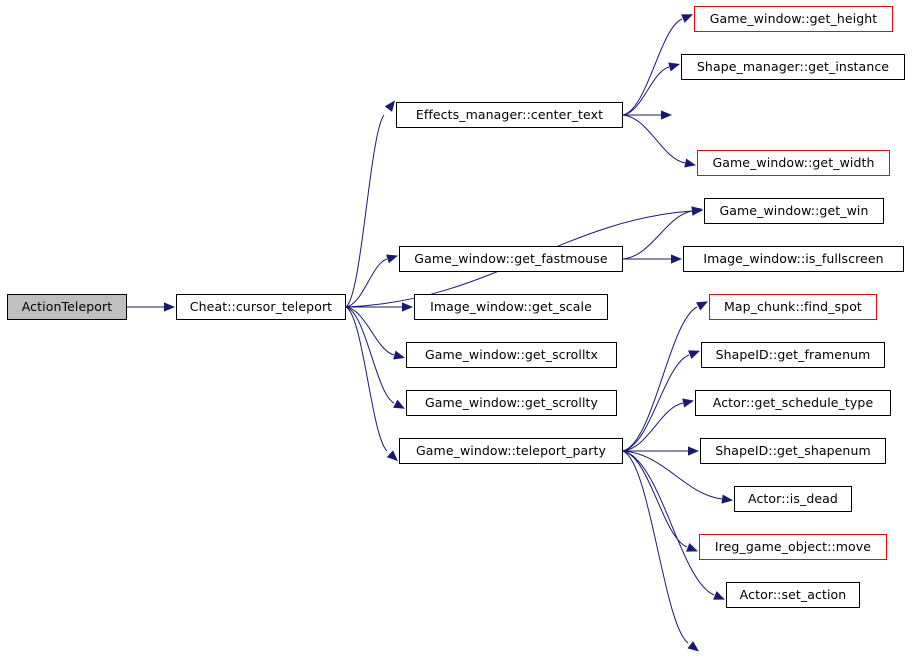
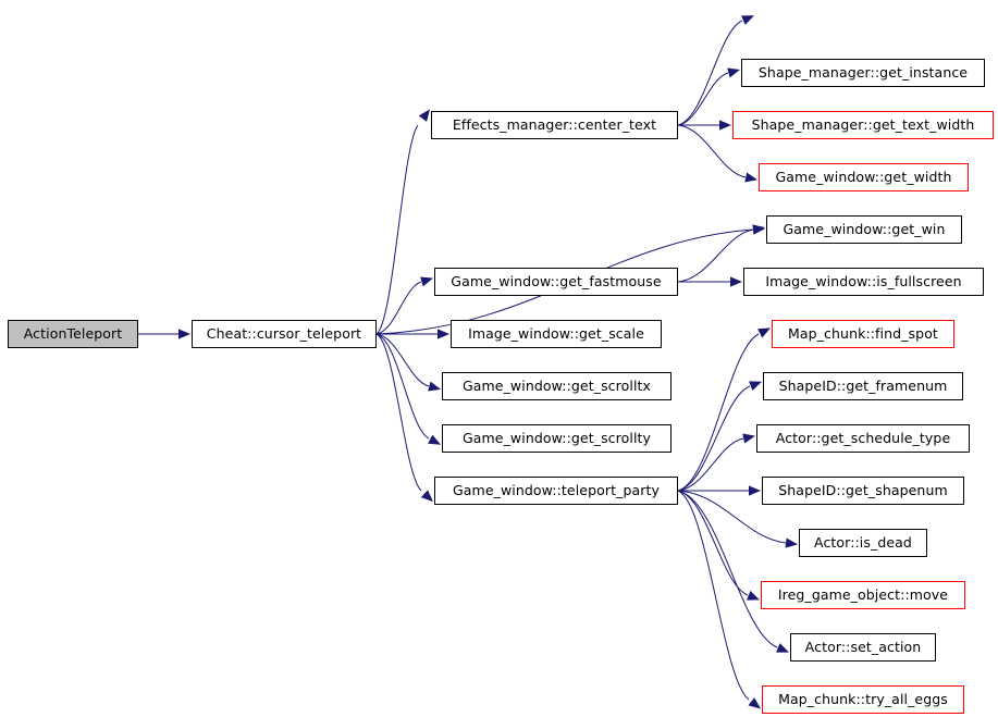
  ActionTeleport
  Cheat::cursor_teleport
  Effects_manager::center_text
  Game_window::get_fastmouse
  Image_window::get_scale
  Game_window::get_scrolltx
  Game_window::get_scrollty
  Game_window::teleport_party
- Game_window::get_height
  Shape_manager::get_instance
+ Shape_manager::get_text_width
  Game_window::get_width
  Game_window::get_win
  Image_window::is_fullscreen
  Map_chunk::find_spot
  ShapeID::get_framenum
  Actor::get_schedule_type
  ShapeID::get_shapenum
  Actor::is_dead
  Ireg_game_object::move
  Actor::set_action
+ Map_chunk::try_all_eggs
